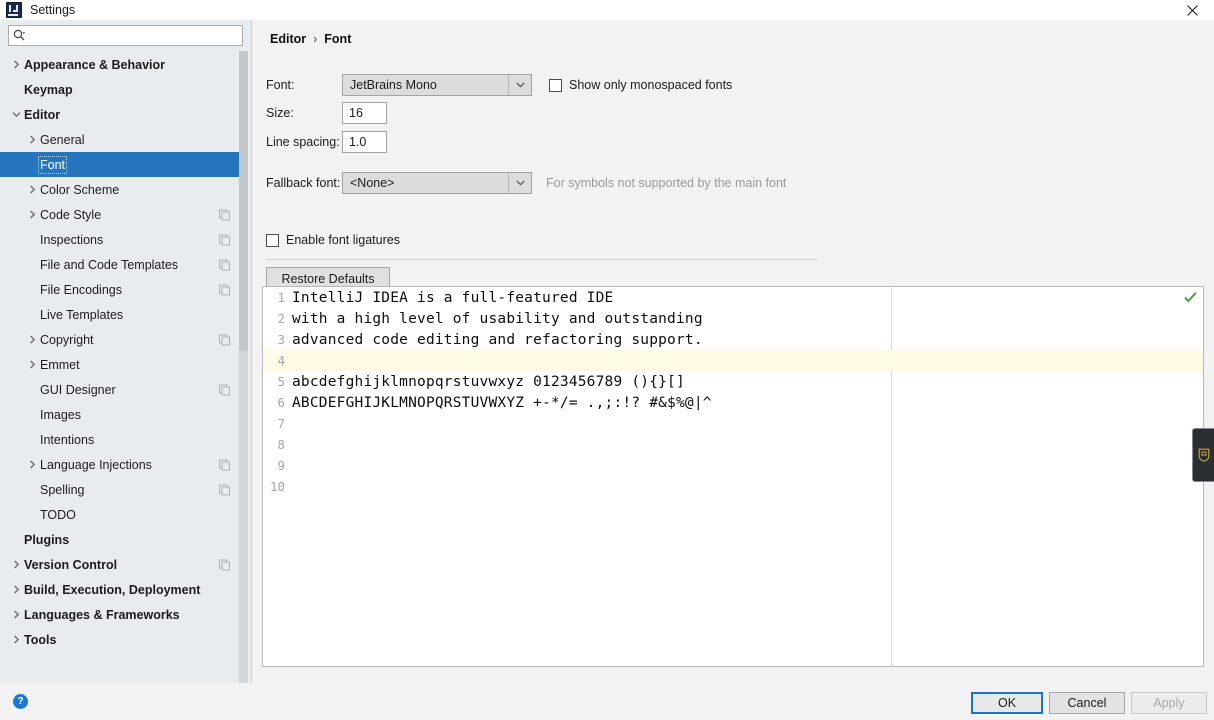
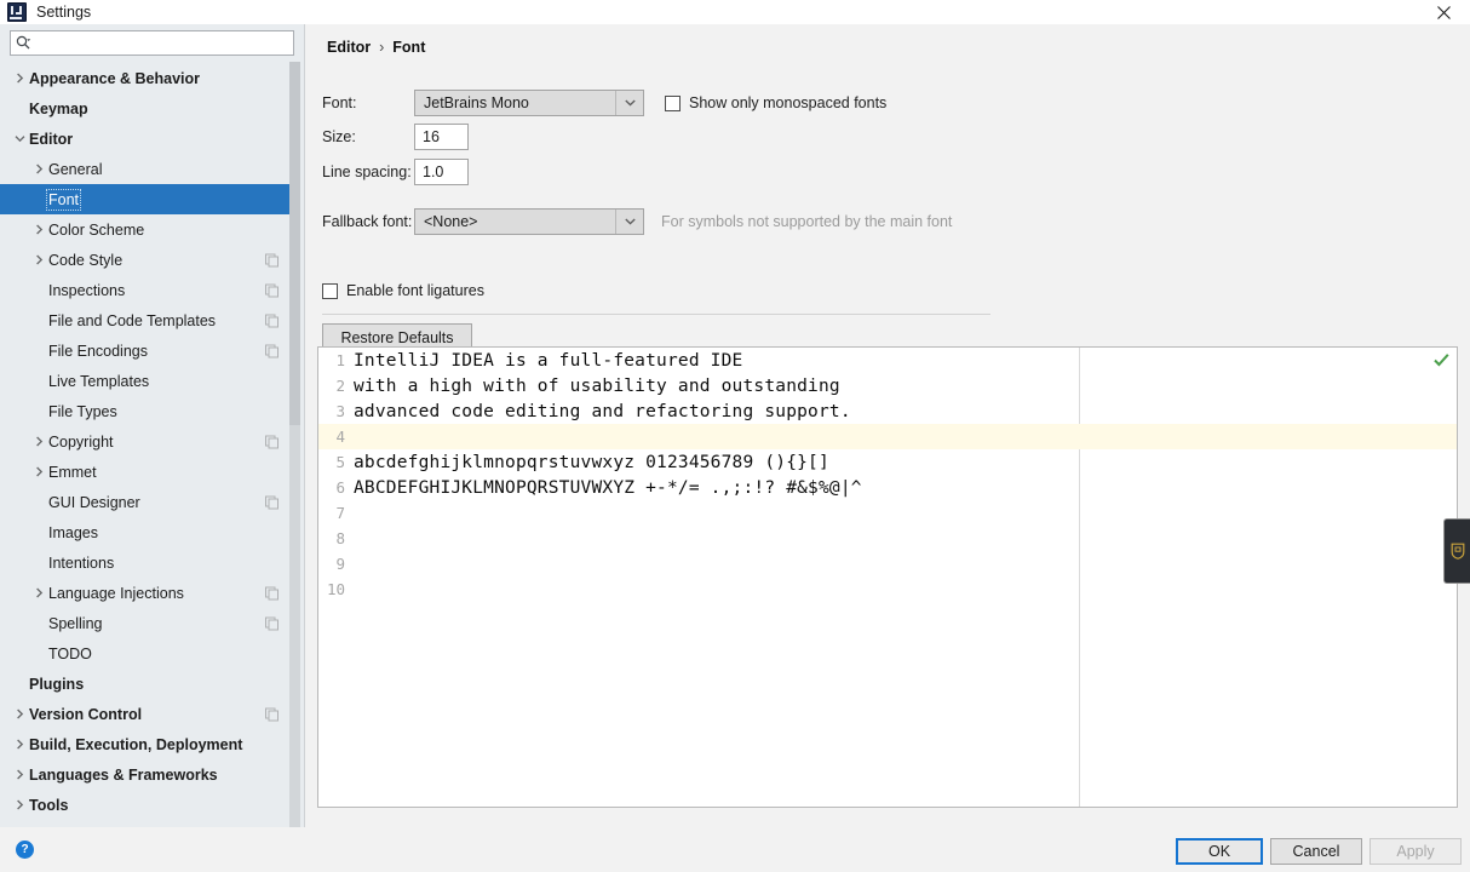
  Settings
  Appearance & Behavior
  Keymap
  Editor
  General
  Font
  Color Scheme
  Code Style
  Inspections
  File and Code Templates
  File Encodings
  Live Templates
+ File Types
  Copyright
  Emmet
  GUI Designer
  Images
  Intentions
  Language Injections
  Spelling
  TODO
  Plugins
  Version Control
  Build, Execution, Deployment
  Languages & Frameworks
  Tools
  Editor
  ›
  Font
  Font:
  JetBrains Mono
  Show only monospaced fonts
  Size:
  16
  Line spacing:
  1.0
  Fallback font:
  <None>
  For symbols not supported by the main font
  Enable font ligatures
  Restore Defaults
  1
  IntelliJ IDEA is a full-featured IDE
  2
- with a high level of usability and outstanding
+ with a high with of usability and outstanding
  3
  advanced code editing and refactoring support.
  4
  5
  abcdefghijklmnopqrstuvwxyz 0123456789 (){}[]
  6
  ABCDEFGHIJKLMNOPQRSTUVWXYZ +-*/= .,;:!? #&$%@|^
  7
  8
  9
  10
  ?
  OK
  Cancel
  Apply
